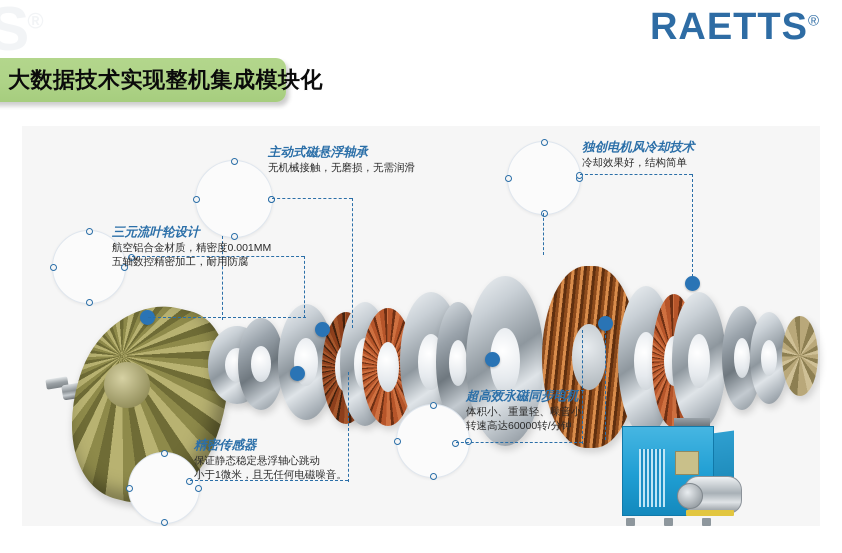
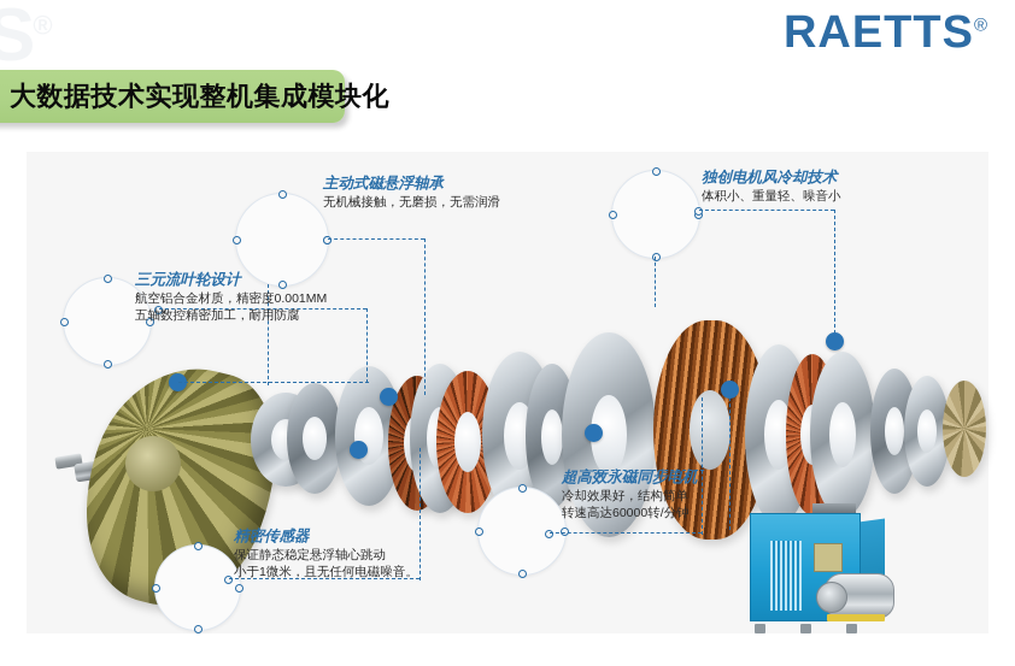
  RAETTS®
  大数据技术实现整机集成模块化
  三元流叶轮设计
  航空铝合金材质，精密度0.001MM
  五轴数控精密加工，耐用防腐
  主动式磁悬浮轴承
  无机械接触，无磨损，无需润滑
  独创电机风冷却技术
- 冷却效果好，结构简单
+ 体积小、重量轻、噪音小
  精密传感器
  保证静态稳定悬浮轴心跳动
  小于1微米，且无任何电磁噪音。
  超高效永磁同步电机
- 体积小、重量轻、噪音小
+ 冷却效果好，结构简单
  转速高达60000转/分钟
